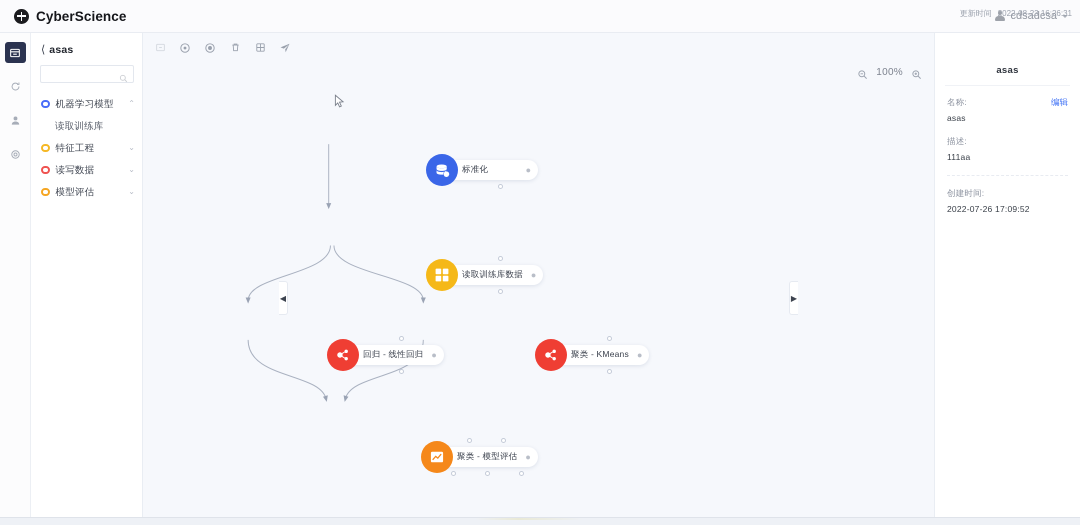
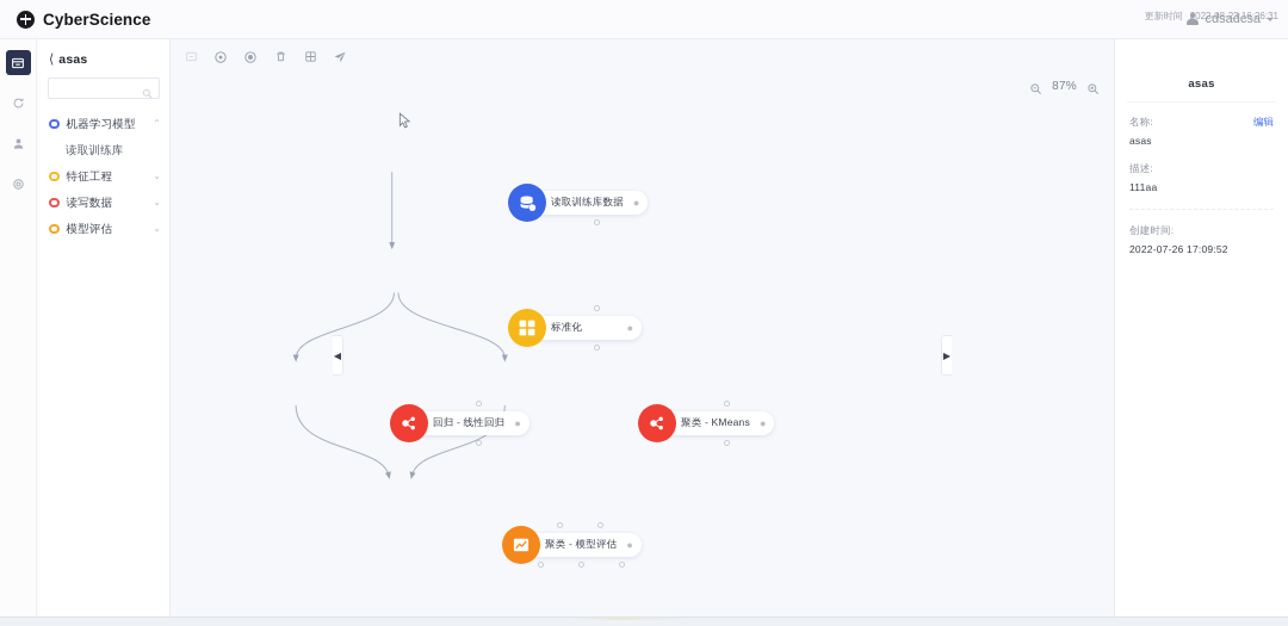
  CyberScience
  cdsadcsa
  ⟨
  asas
  机器学习模型
  ⌃
  读取训练库
  特征工程
  ⌄
  读写数据
  ⌄
  模型评估
  ⌄
- 100%
+ 87%
- 标准化
+ 读取训练库数据
  ●
- 读取训练库数据
+ 标准化
  ●
  回归 - 线性回归
  ●
  聚类 - KMeans
  ●
  聚类 - 模型评估
  ●
  ◀
  ▶
  更新时间
  2022-08-23 16:26:31
  asas
  名称:
  编辑
  asas
  描述:
  111aa
  创建时间:
  2022-07-26 17:09:52
